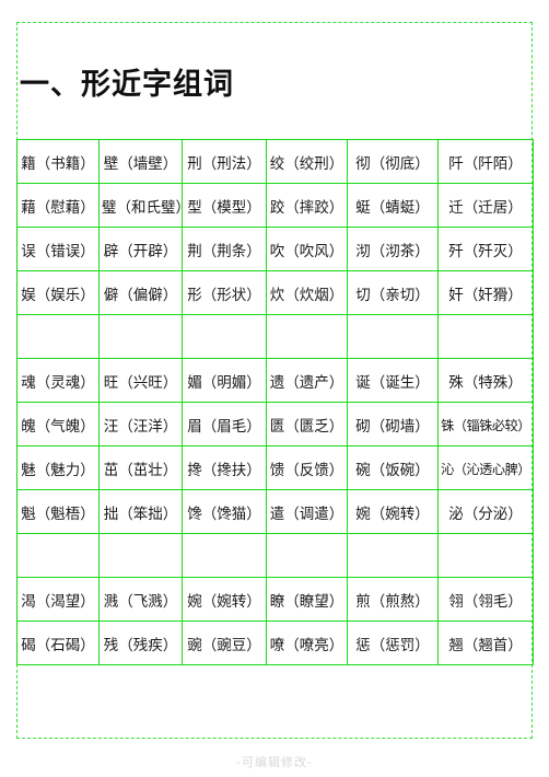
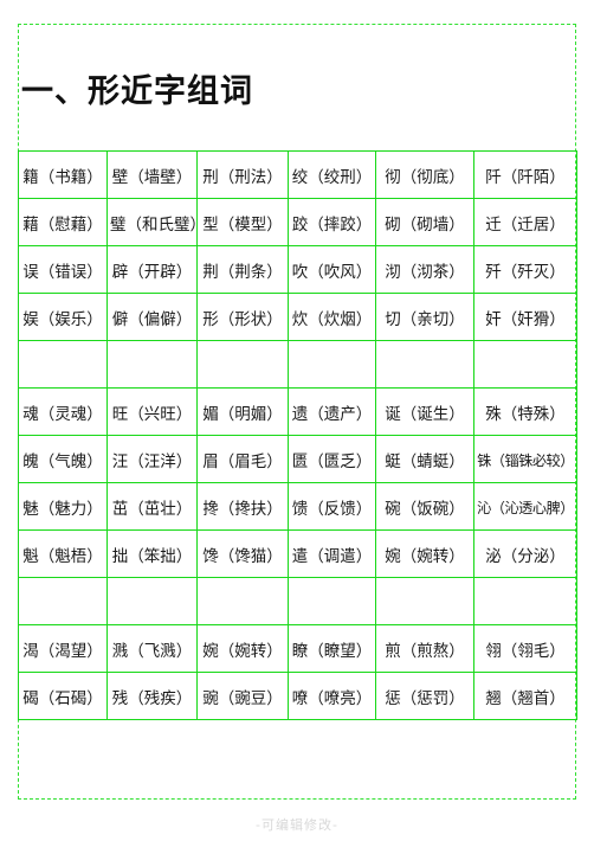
  一、形近字组词
  籍（书籍）	壁（墙壁）	刑（刑法）	绞（绞刑）	彻（彻底）	阡（阡陌）
- 藉（慰藉）	璧（和氏璧	型（模型）	跤（摔跤）	蜓（蜻蜓）	迁（迁居）
+ 藉（慰藉）	璧（和氏璧	型（模型）	跤（摔跤）	砌（砌墙）	迁（迁居）
  误（错误）	辟（开辟）	荆（荆条）	吹（吹风）	沏（沏茶）	歼（歼灭）
  娱（娱乐）	僻（偏僻）	形（形状）	炊（炊烟）	切（亲切）	奸（奸猾）
  魂（灵魂）	旺（兴旺）	媚（明媚）	遗（遗产）	诞（诞生）	殊（特殊）
- 魄（气魄）	汪（汪洋）	眉（眉毛）	匮（匮乏）	砌（砌墙）	铢（锱铢必较）
+ 魄（气魄）	汪（汪洋）	眉（眉毛）	匮（匮乏）	蜓（蜻蜓）	铢（锱铢必较）
  魅（魅力）	茁（茁壮）	搀（搀扶）	馈（反馈）	碗（饭碗）	沁（沁透心脾）
  魁（魁梧）	拙（笨拙）	馋（馋猫）	遣（调遣）	婉（婉转）	泌（分泌）
  渴（渴望）	溅（飞溅）	婉（婉转）	瞭（瞭望）	煎（煎熬）	翎（翎毛）
  碣（石碣）	残（残疾）	豌（豌豆）	嘹（嘹亮）	惩（惩罚）	翘（翘首）
  -可编辑修改-
